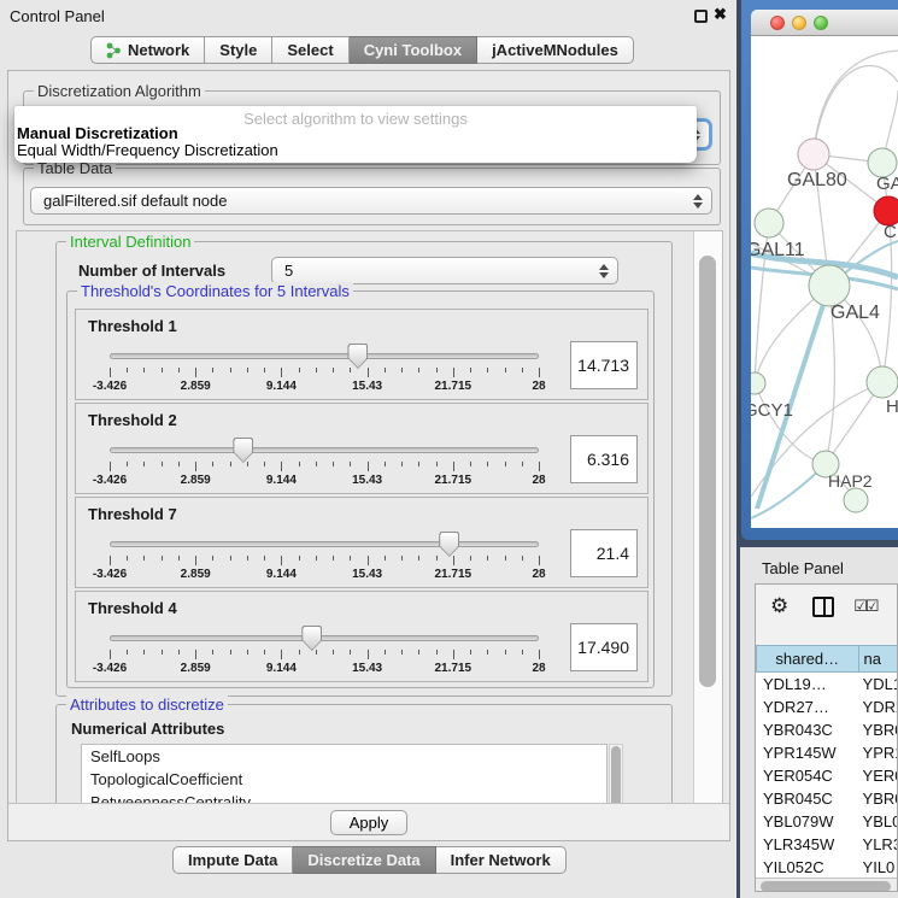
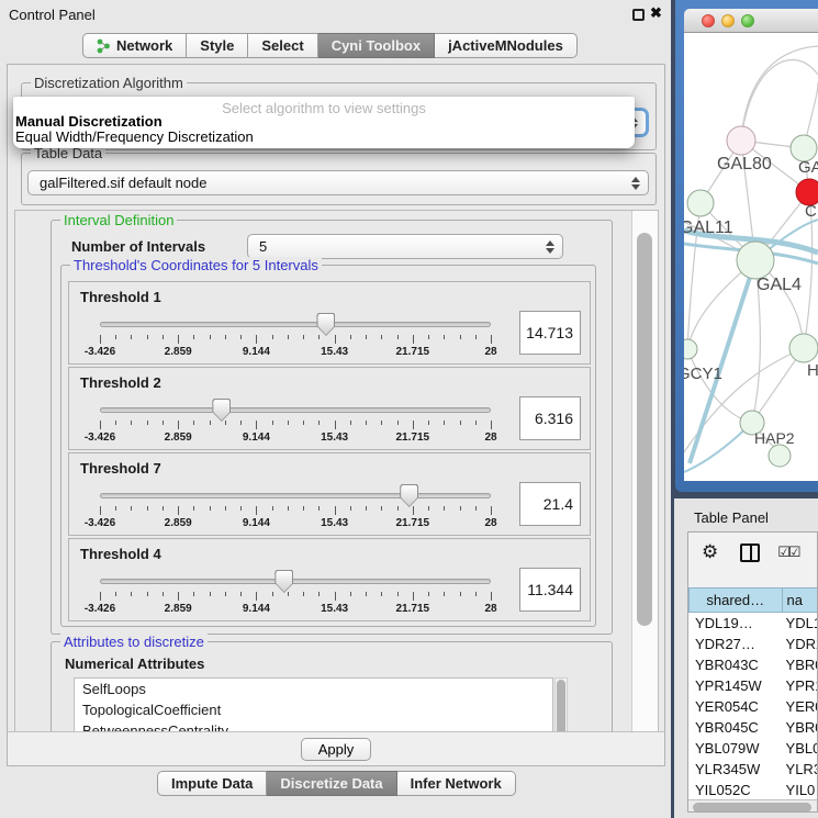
  Control Panel
  ✖
  Network
  Style
  Select
  Cyni Toolbox
  jActiveMNodules
  Discretization Algorithm
  Table Data
  galFiltered.sif default node
  Interval Definition
  Number of Intervals
  5
  Threshold's Coordinates for 5 Intervals
  Threshold 1
  -3.426
  2.859
  9.144
  15.43
  21.715
  28
  14.713
  Threshold 2
  -3.426
  2.859
  9.144
  15.43
  21.715
  28
  6.316
  Threshold 7
  -3.426
  2.859
  9.144
  15.43
  21.715
  28
  21.4
  Threshold 4
  -3.426
  2.859
  9.144
  15.43
  21.715
  28
- 17.490
+ 11.344
  Attributes to discretize
  Numerical Attributes
  SelfLoops
  TopologicalCoefficient
  Apply
  Impute Data
  Discretize Data
  Infer Network
  Select algorithm to view settings
  Manual Discretization
  Equal Width/Frequency Discretization
  GAL80
  GA
  C
  GAL11
  GAL4
  GCY1
  H
  HAP2
  Table Panel
  ⚙
  ☑☑
  shared…
  na
  YDL19…
  YDL
  YDR27…
  YDR
  YBR043C
  YBR
  YPR145W
  YPR
  YER054C
  YER
  YBR045C
  YBR
  YBL079W
  YBL0
  YLR345W
  YLR
  YIL052C
  YIL0
